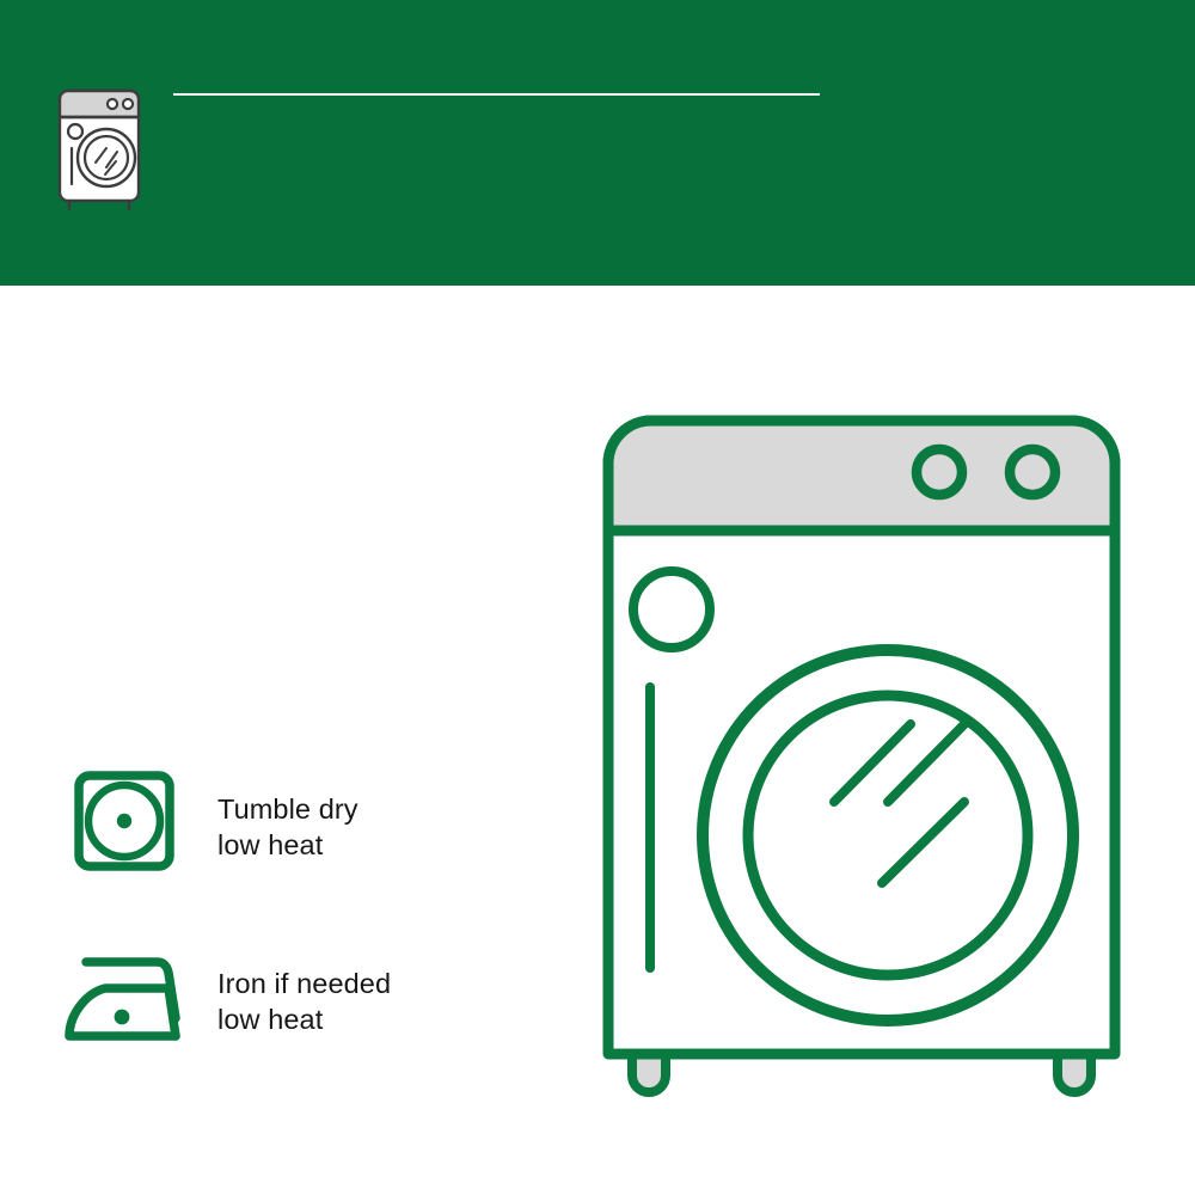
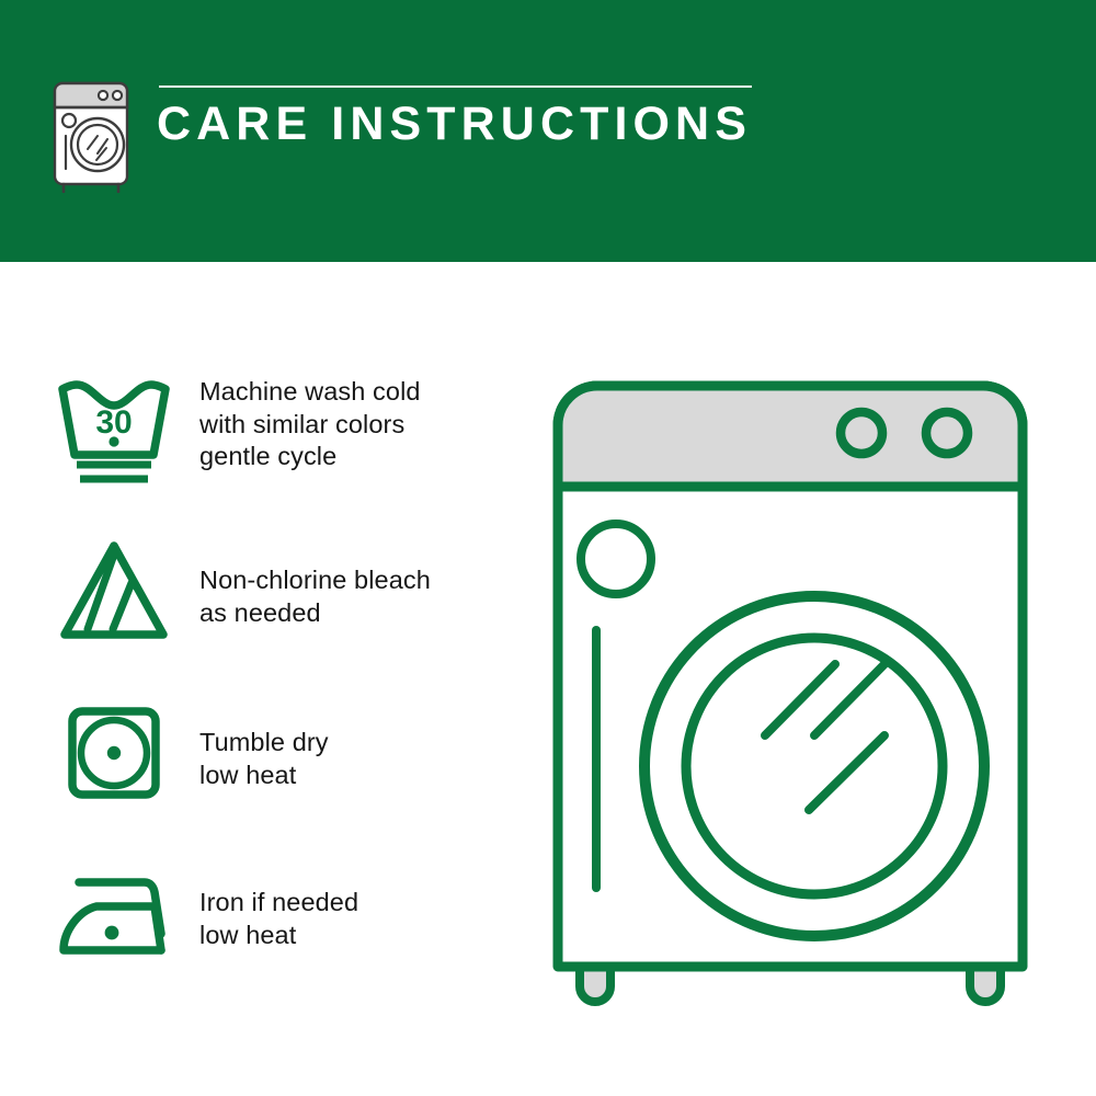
+ CARE INSTRUCTIONS
+ 30
+ Machine wash cold
+ with similar colors
+ gentle cycle
+ Non-chlorine bleach
+ as needed
  Tumble dry
  low heat
  Iron if needed
  low heat
